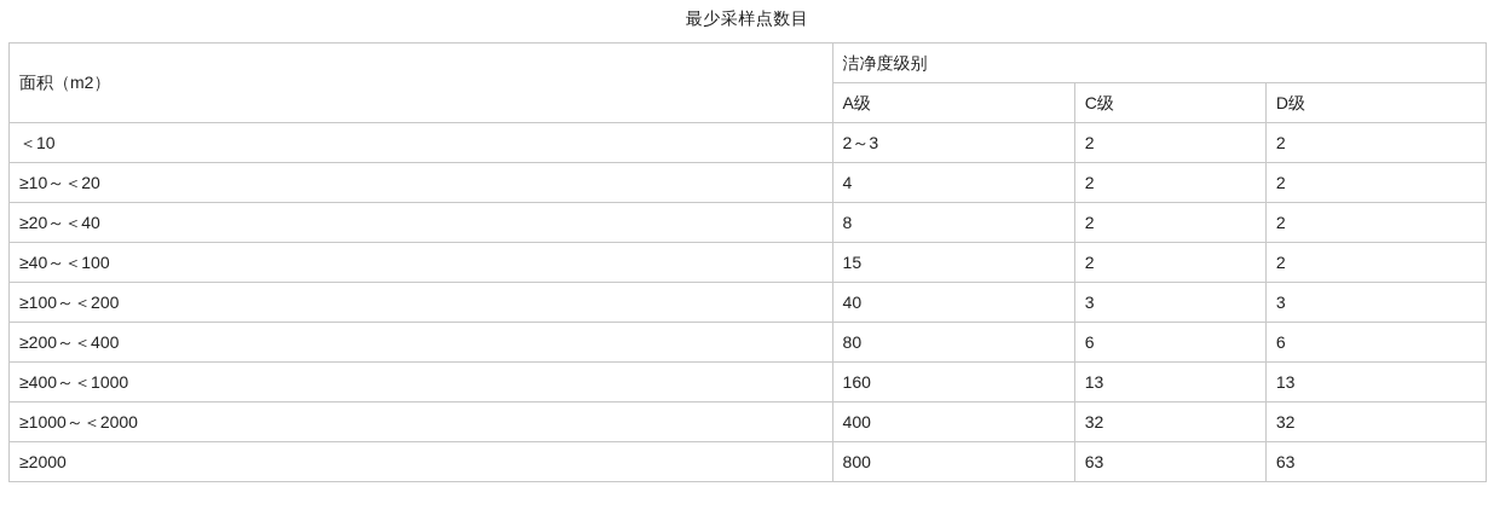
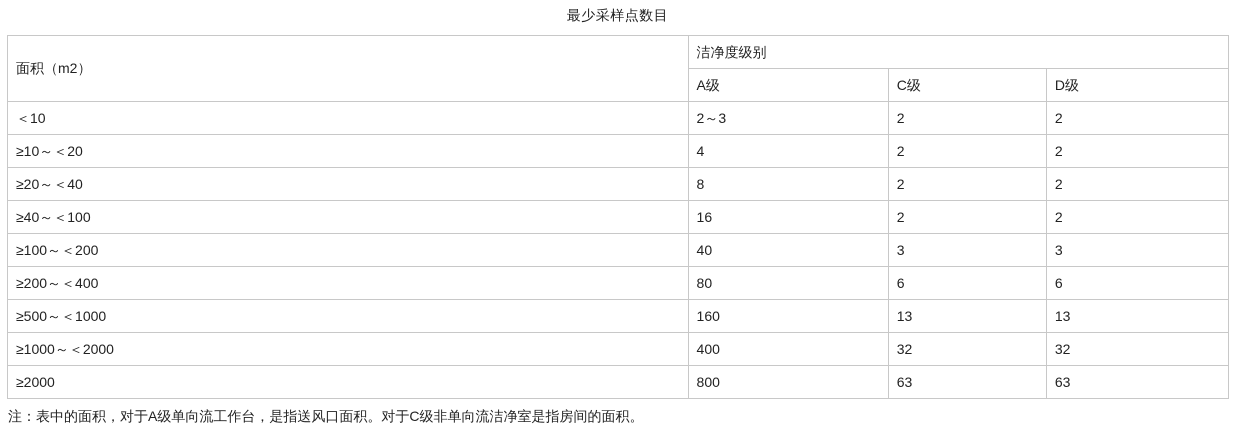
  最少采样点数目
  面积（m2）	洁净度级别
  A级	C级	D级
  ＜10	2～3	2	2
  ≥10～＜20	4	2	2
  ≥20～＜40	8	2	2
- ≥40～＜100	15	2	2
+ ≥40～＜100	16	2	2
  ≥100～＜200	40	3	3
  ≥200～＜400	80	6	6
- ≥400～＜1000	160	13	13
+ ≥500～＜1000	160	13	13
  ≥1000～＜2000	400	32	32
  ≥2000	800	63	63
+ 注：表中的面积，对于A级单向流工作台，是指送风口面积。对于C级非单向流洁净室是指房间的面积。
